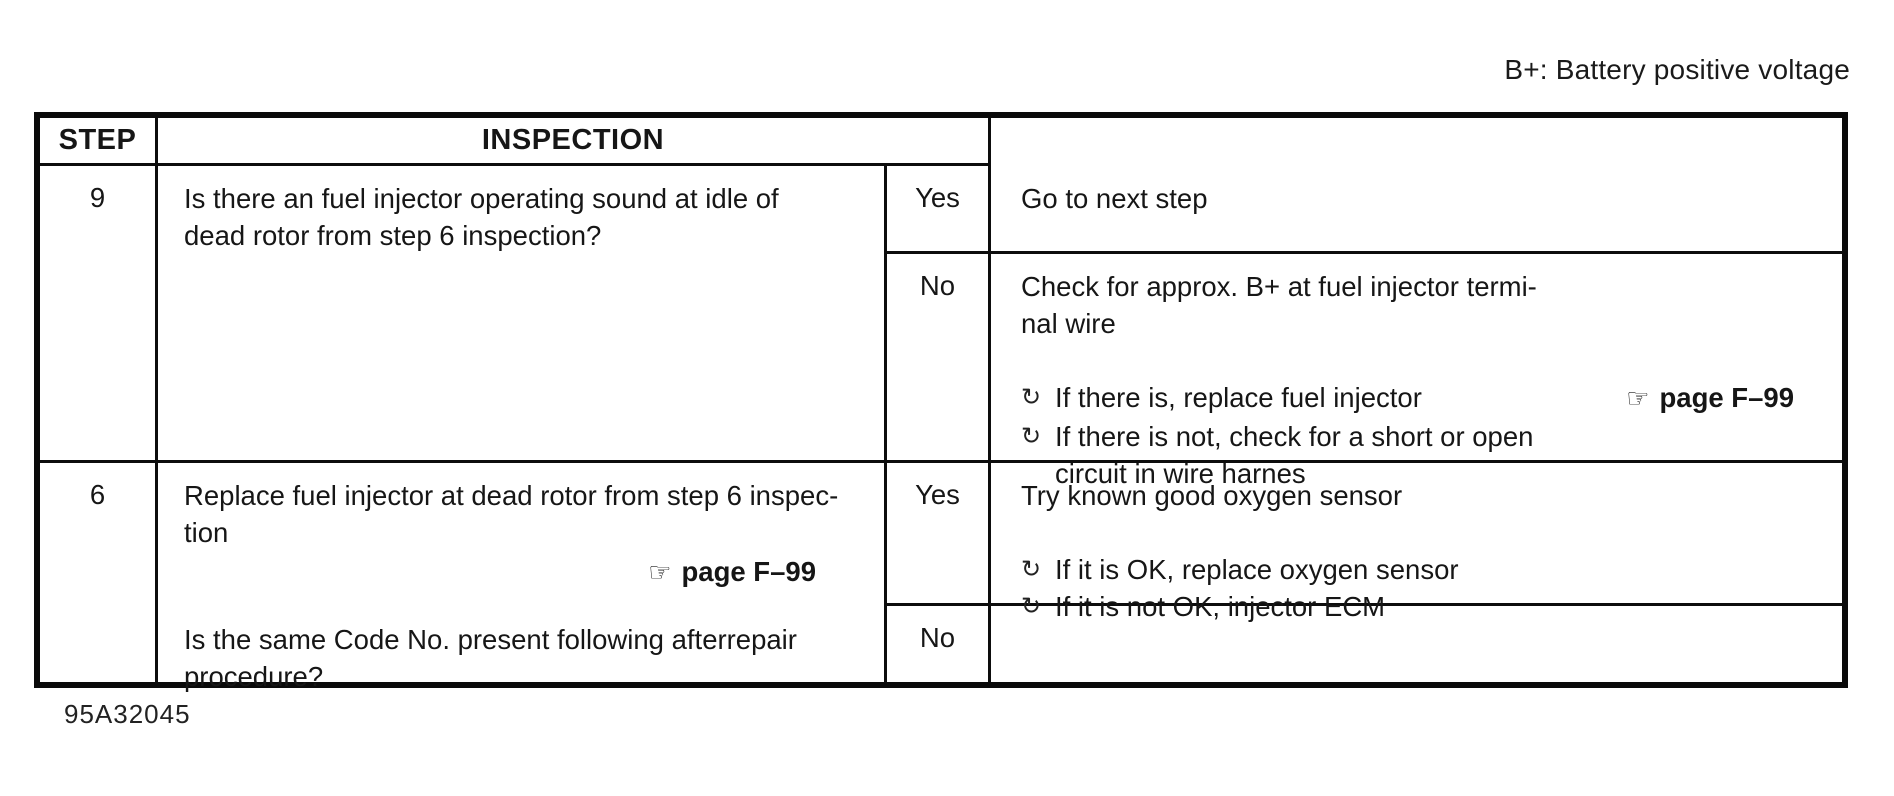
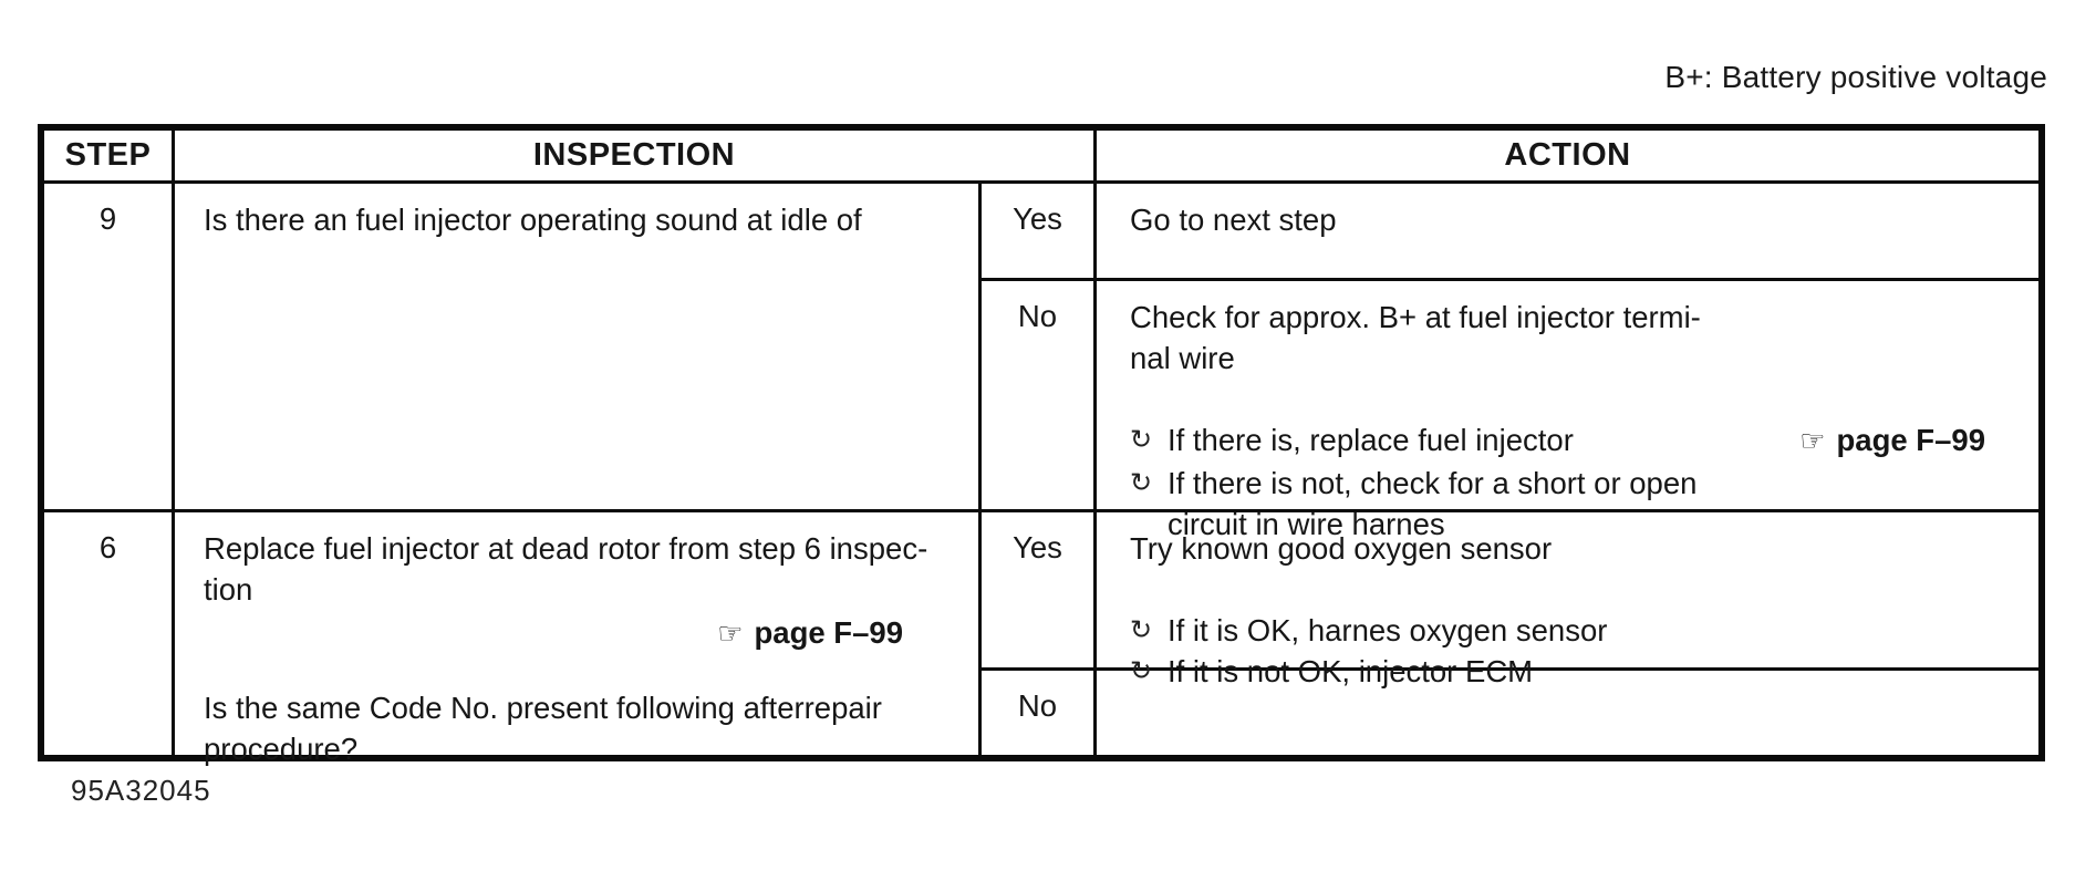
  B+: Battery positive voltage
  STEP
  INSPECTION
+ ACTION
  9
  Is there an fuel injector operating sound at idle of
- dead rotor from step 6 inspection?
  Yes
  Go to next step
  No
  Check for approx. B+ at fuel injector termi-
  nal wire
  ↻
  If there is, replace fuel injector
  ☞ page F–99
  ↻
  If there is not, check for a short or open
  circuit in wire harnes
  6
  Replace fuel injector at dead rotor from step 6 inspec-
  tion
  ☞ page F–99
  Is the same Code No. present following afterrepair
  procedure?
  Yes
  Try known good oxygen sensor
  ↻
- If it is OK, replace oxygen sensor
+ If it is OK, harnes oxygen sensor
  ↻
  If it is not OK, injector ECM
  No
  95A32045
